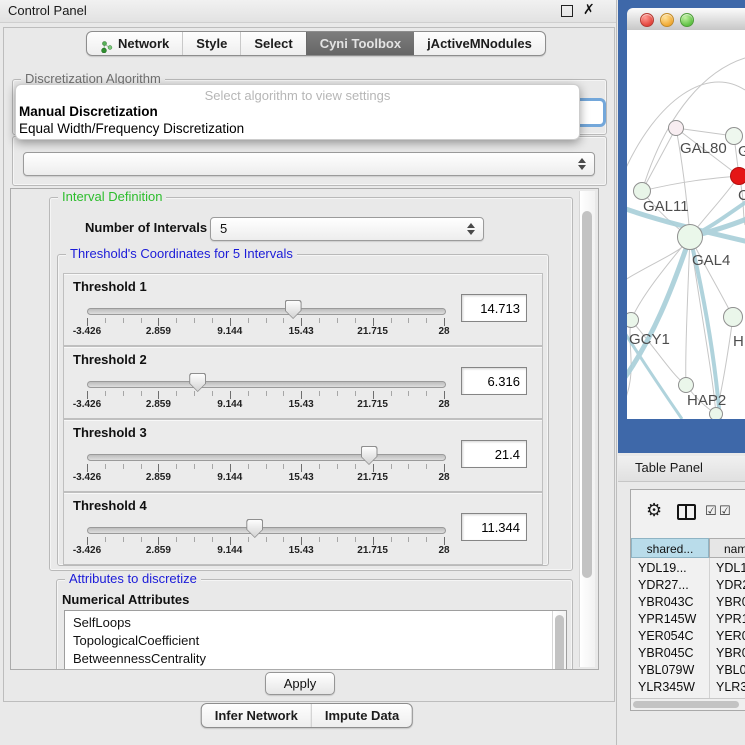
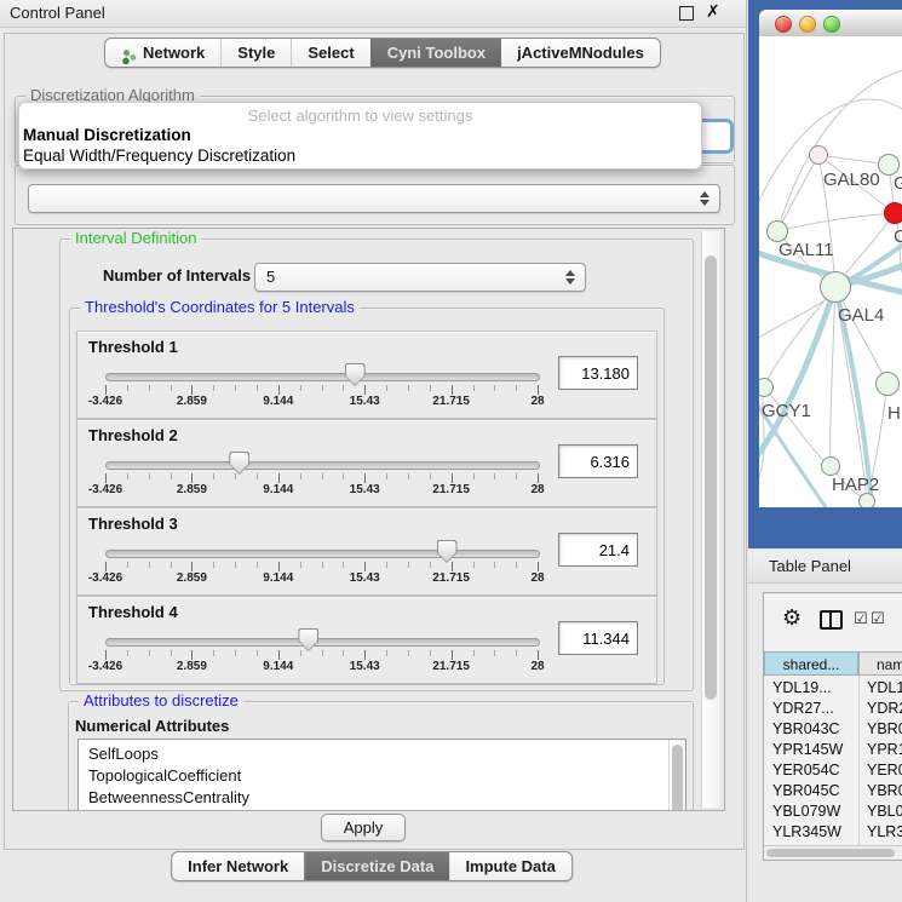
  Control Panel
  ✗
  Network
  Style
  Select
  Cyni Toolbox
  jActiveMNodules
  Discretization Algorithm
  Select algorithm to view settings
  Manual Discretization
  Equal Width/Frequency Discretization
  Interval Definition
  Number of Intervals
  5
  Threshold's Coordinates for 5 Intervals
  Threshold 1
  -3.426
  2.859
  9.144
  15.43
  21.715
  28
- 14.713
+ 13.180
  Threshold 2
  -3.426
  2.859
  9.144
  15.43
  21.715
  28
  6.316
  Threshold 3
  -3.426
  2.859
  9.144
  15.43
  21.715
  28
  21.4
  Threshold 4
  -3.426
  2.859
  9.144
  15.43
  21.715
  28
  11.344
  Attributes to discretize
  Numerical Attributes
  SelfLoops
  TopologicalCoefficient
  BetweennessCentrality
  Apply
  Infer Network
+ Discretize Data
  Impute Data
  GAL80
  GAL11
  C
  GAL4
  GCY1
  H
  HAP2
  Table Panel
  ⚙
  ☑
  ☑
  shared...
  nam
  YDL19...
  YDL1
  YDR27...
  YDR
  YBR043C
  YBR
  YPR145W
  YPR
  YER054C
  YER
  YBR045C
  YBR
  YBL079W
  YBL0
  YLR345W
  YLR3
